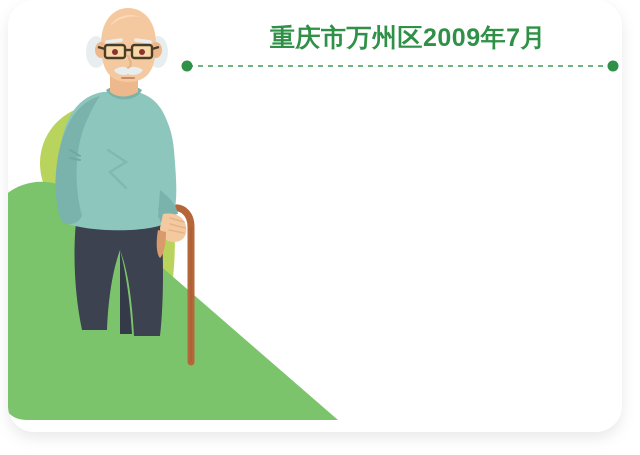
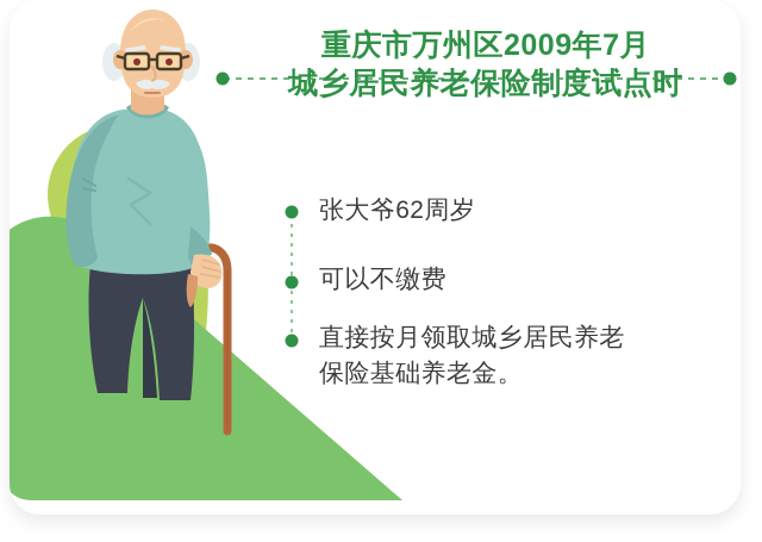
  重庆市万州区2009年7月
+ 城乡居民养老保险制度试点时
+ 张大爷62周岁
+ 可以不缴费
+ 直接按月领取城乡居民养老
+ 保险基础养老金。
